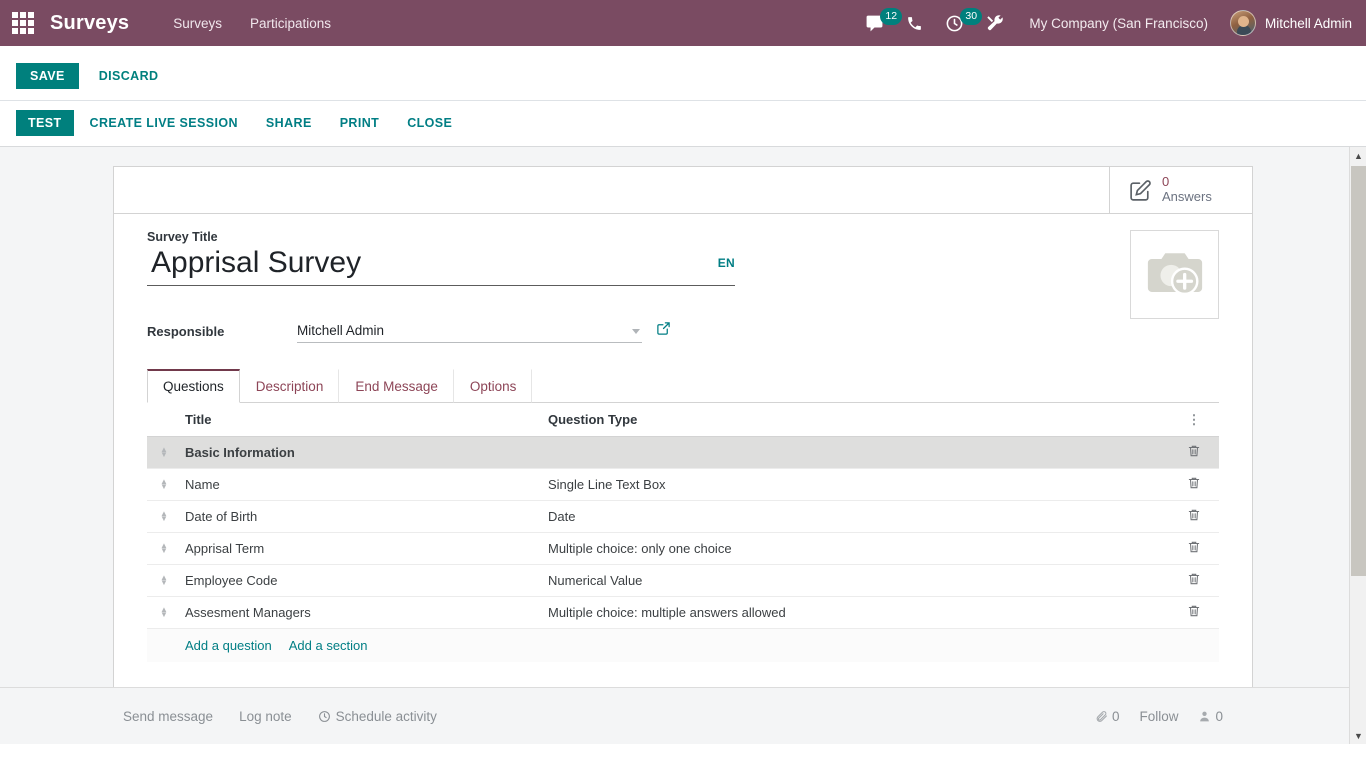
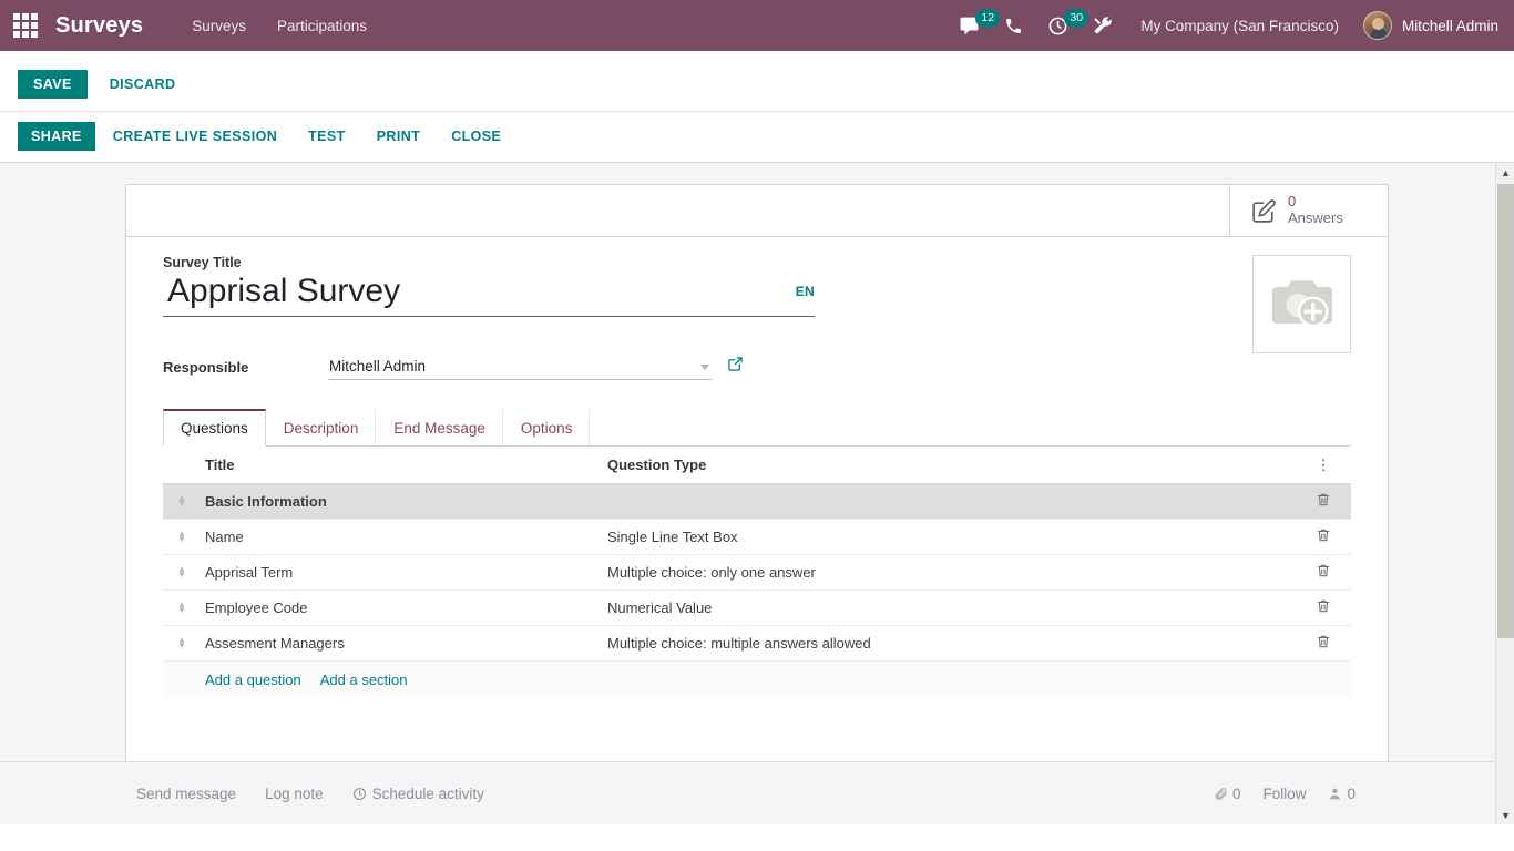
  Surveys
  Surveys
  Participations
  12
  30
  My Company (San Francisco)
  Mitchell Admin
  SAVE
  DISCARD
- TEST
+ SHARE
  CREATE LIVE SESSION
- SHARE
+ TEST
  PRINT
  CLOSE
  0
  Answers
  Survey Title
  Apprisal Survey
  EN
  Responsible
  Mitchell Admin
  Questions
  Description
  End Message
  Options
  	Title	Question Type	⋮
  ▲▼	Basic Information
  ▲▼	Name	Single Line Text Box
- ▲▼	Date of Birth	Date
- ▲▼	Apprisal Term	Multiple choice: only one choice
+ ▲▼	Apprisal Term	Multiple choice: only one answer
  ▲▼	Employee Code	Numerical Value
  ▲▼	Assesment Managers	Multiple choice: multiple answers allowed
  	Add a question Add a section
  Send message
  Log note
  Schedule activity
  0
  Follow
  0
  ▲
  ▼
